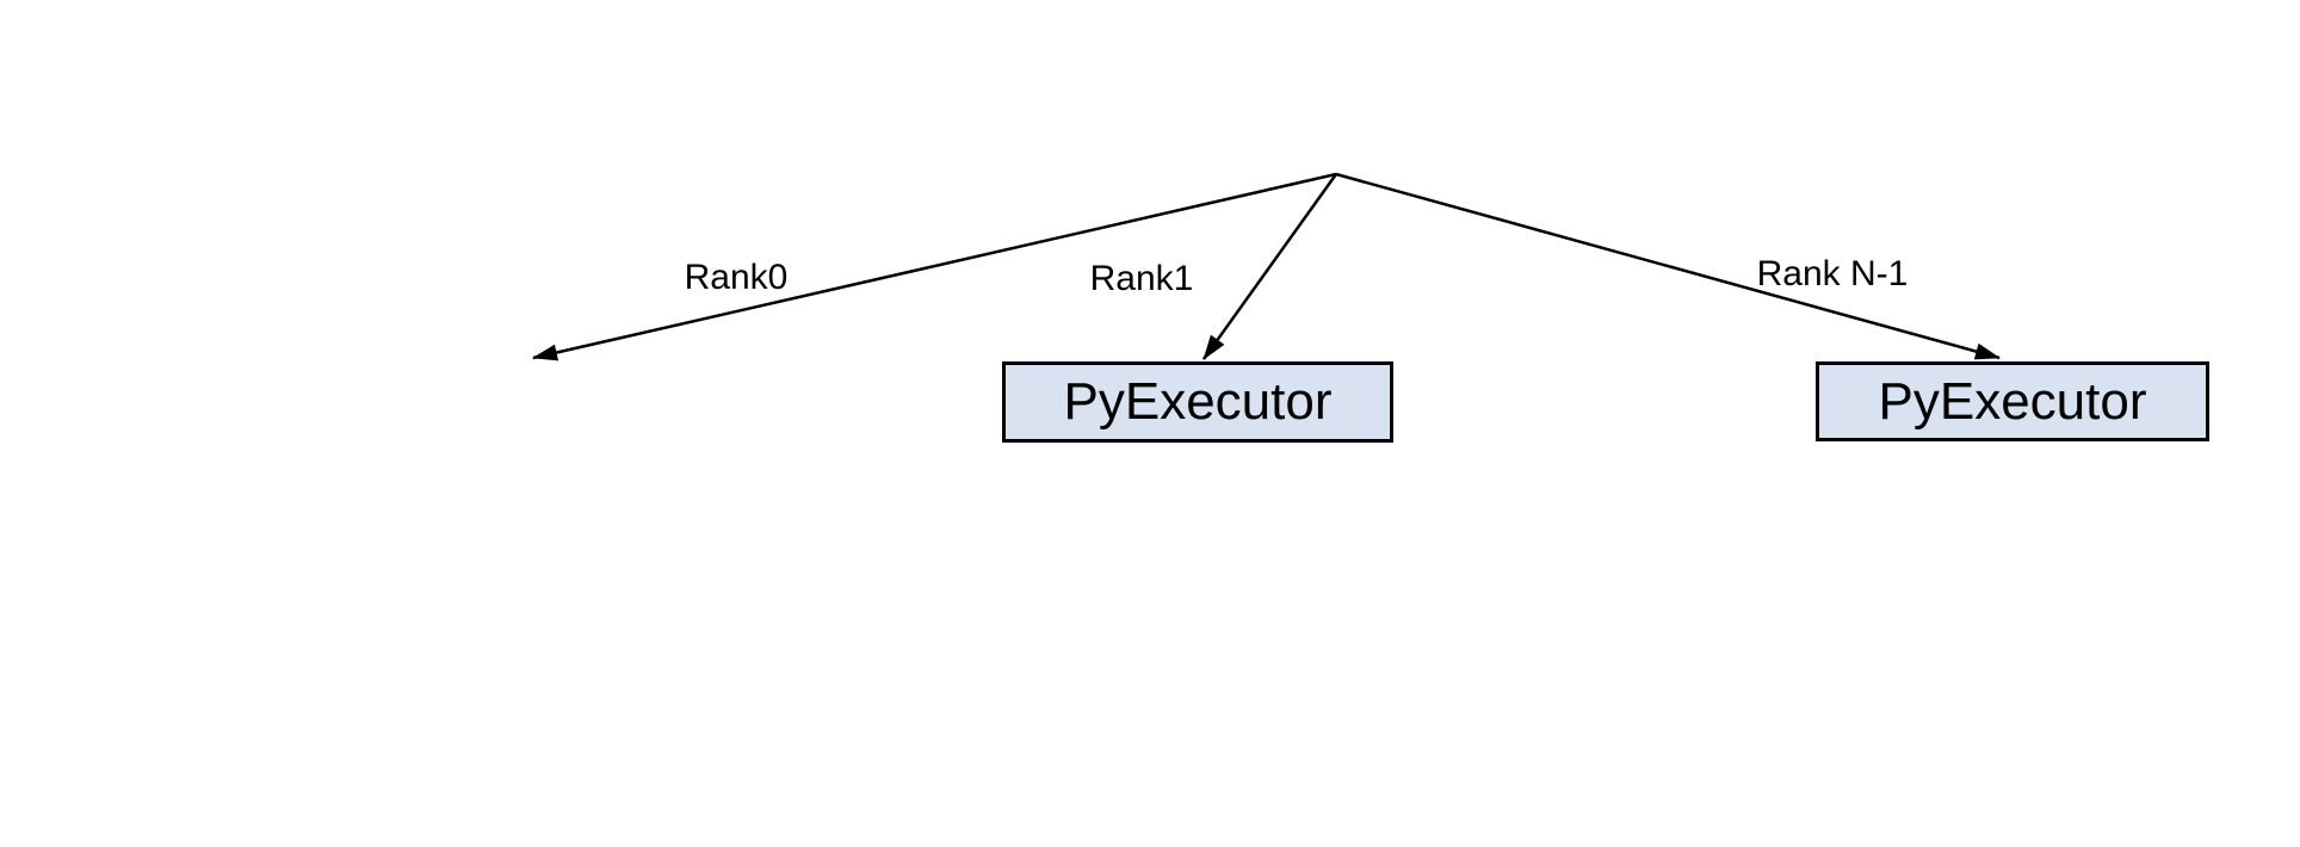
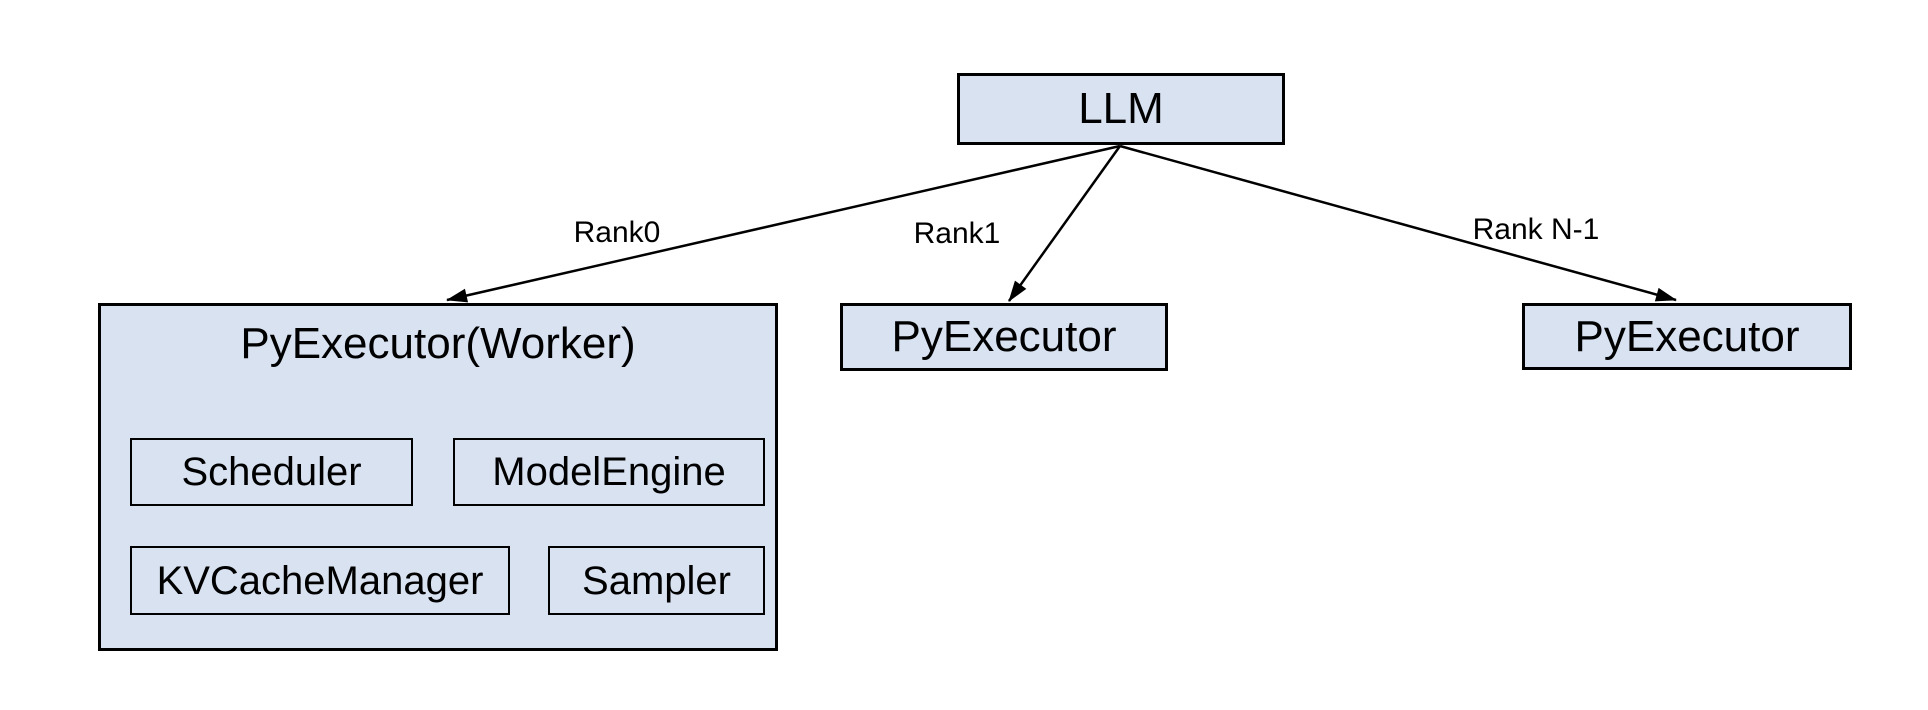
  Rank0
  Rank1
  Rank N-1
+ LLM
+ PyExecutor(Worker)
+ Scheduler
+ ModelEngine
+ KVCacheManager
+ Sampler
  PyExecutor
  PyExecutor
